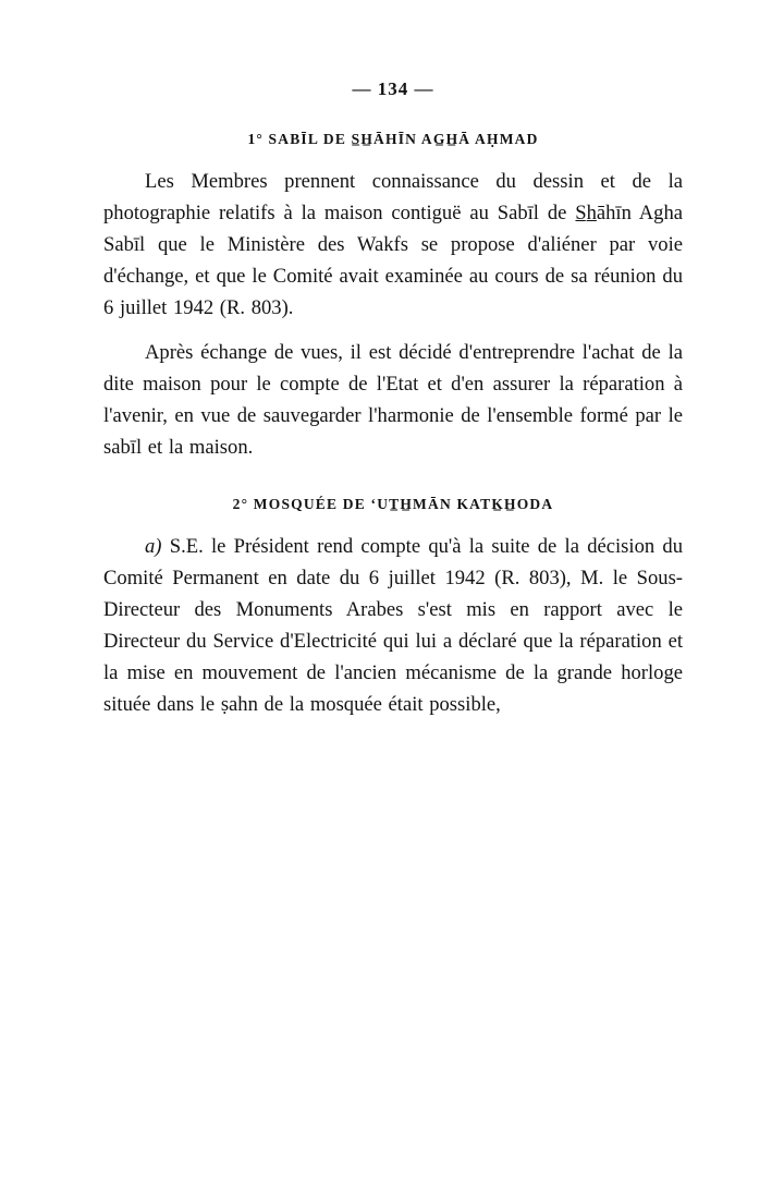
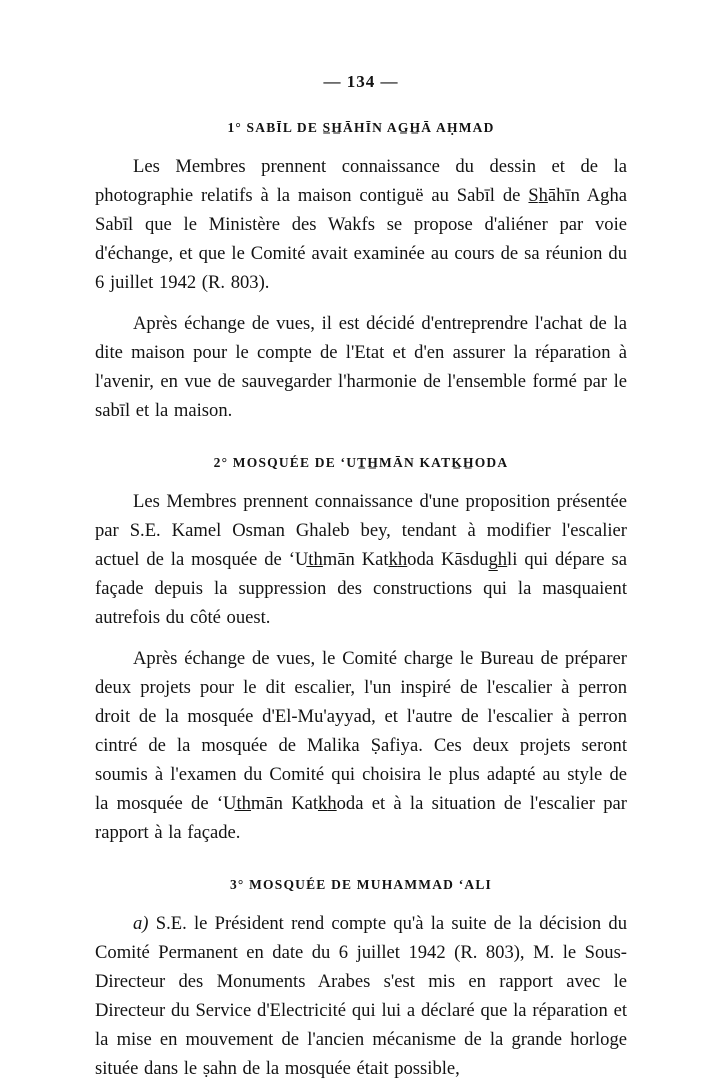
  — 134 —
  1° SABĪL DE S̲H̲ĀHĪN AG̲H̲Ā AḤMAD
  Les Membres prennent connaissance du dessin et de la photographie relatifs à la maison contiguë au Sabīl de S̲h̲āhīn Agha Sabīl que le Ministère des Wakfs se propose d'aliéner par voie d'échange, et que le Comité avait examinée au cours de sa réunion du 6 juillet 1942 (R. 803).
  Après échange de vues, il est décidé d'entreprendre l'achat de la dite maison pour le compte de l'Etat et d'en assurer la réparation à l'avenir, en vue de sauvegarder l'harmonie de l'ensemble formé par le sabīl et la maison.
  2° MOSQUÉE DE ‘UT̲H̲MĀN KATK̲H̲ODA
+ Les Membres prennent connaissance d'une proposition présentée par S.E. Kamel Osman Ghaleb bey, tendant à modifier l'escalier actuel de la mosquée de ‘Ut̲h̲mān Katk̲h̲oda Kāsdug̲h̲li qui dépare sa façade depuis la suppression des constructions qui la masquaient autrefois du côté ouest.
+ Après échange de vues, le Comité charge le Bureau de préparer deux projets pour le dit escalier, l'un inspiré de l'escalier à perron droit de la mosquée d'El-Mu'ayyad, et l'autre de l'escalier à perron cintré de la mosquée de Malika Ṣafiya. Ces deux projets seront soumis à l'examen du Comité qui choisira le plus adapté au style de la mosquée de ‘Ut̲h̲mān Katk̲h̲oda et à la situation de l'escalier par rapport à la façade.
+ 3° MOSQUÉE DE MUHAMMAD ‘ALI
  a) S.E. le Président rend compte qu'à la suite de la décision du Comité Permanent en date du 6 juillet 1942 (R. 803), M. le Sous-Directeur des Monuments Arabes s'est mis en rapport avec le Directeur du Service d'Electricité qui lui a déclaré que la réparation et la mise en mouvement de l'ancien mécanisme de la grande horloge située dans le ṣahn de la mosquée était possible,
